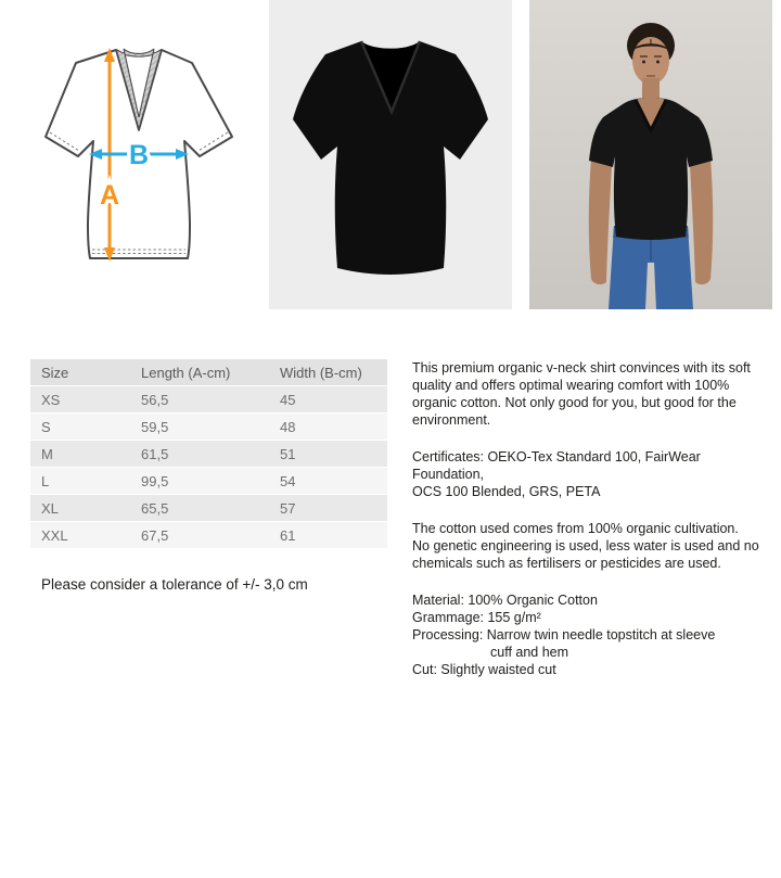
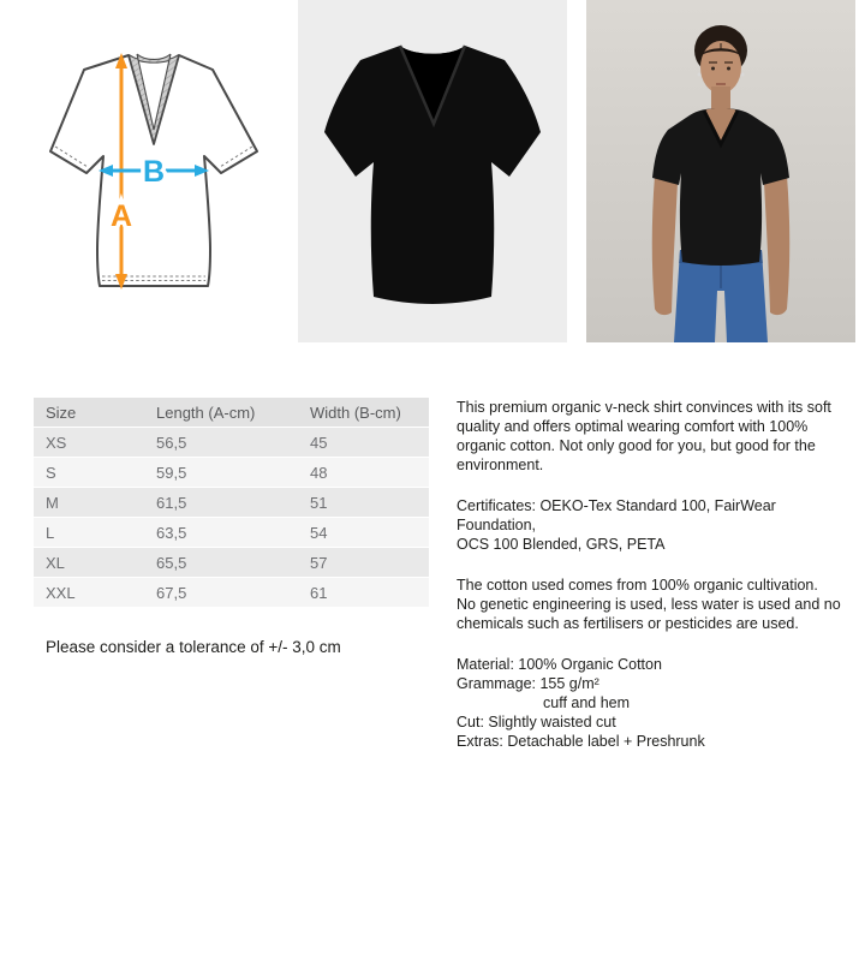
  B
  A
  Size	Length (A-cm)	Width (B-cm)
  XS	56,5	45
  S	59,5	48
  M	61,5	51
- L	99,5	54
+ L	63,5	54
  XL	65,5	57
  XXL	67,5	61
  Please consider a tolerance of +/- 3,0 cm
  This premium organic v-neck shirt convinces with its soft
  quality and offers optimal wearing comfort with 100%
  organic cotton. Not only good for you, but good for the
  environment.
  Certificates: OEKO-Tex Standard 100, FairWear Foundation,
  OCS 100 Blended, GRS, PETA
  The cotton used comes from 100% organic cultivation.
  No genetic engineering is used, less water is used and no
  chemicals such as fertilisers or pesticides are used.
  Material: 100% Organic Cotton
  Grammage: 155 g/m²
- Processing: Narrow twin needle topstitch at sleeve
  cuff and hem
  Cut: Slightly waisted cut
+ Extras: Detachable label + Preshrunk
